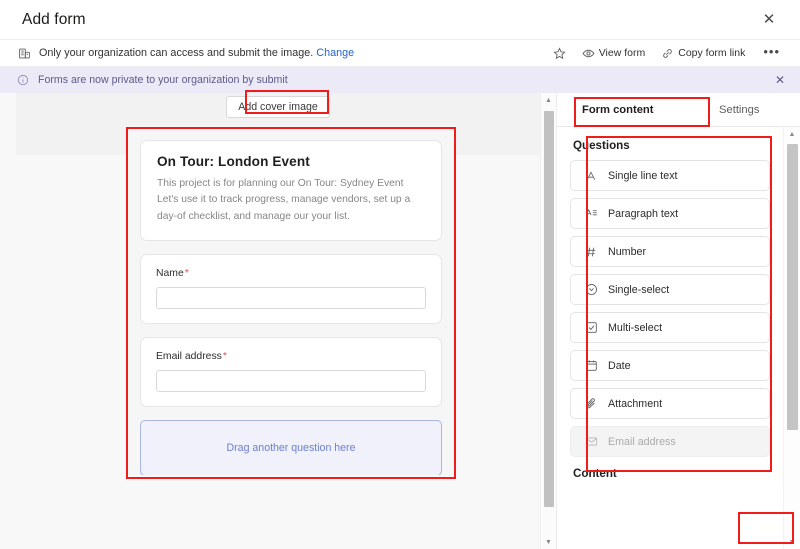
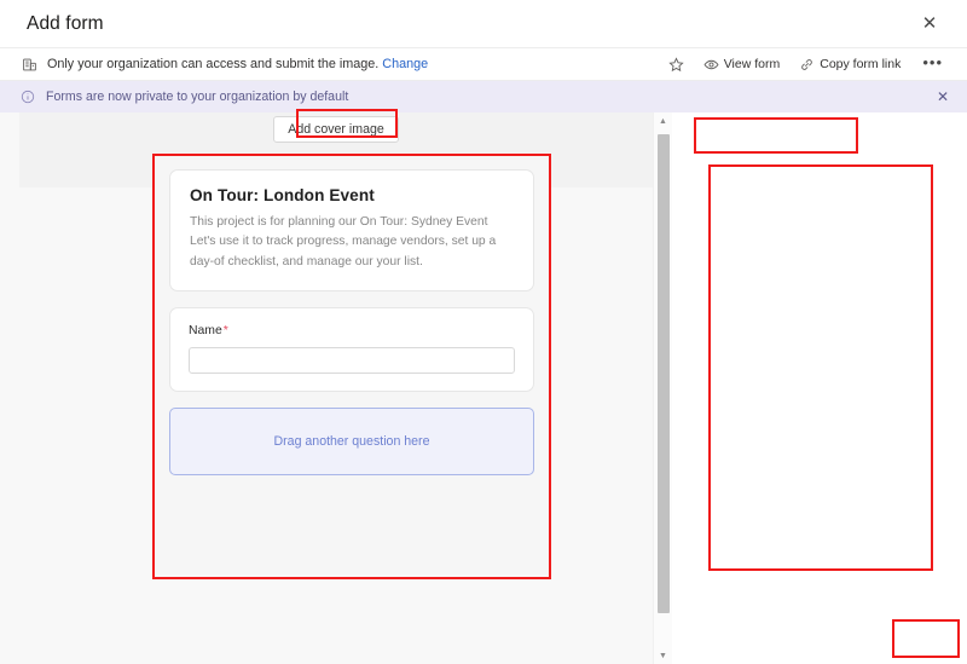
  Add form
  ✕
  Only your organization can access and submit the image.
  Change
  View form
  Copy form link
  •••
- Forms are now private to your organization by submit
+ Forms are now private to your organization by default
  ✕
  Add cover image
  On Tour: London Event
  This project is for planning our On Tour: Sydney Event Let's use it to track progress, manage vendors, set up a day-of checklist, and manage our your list.
  Name*
- Email address*
  Drag another question here
- Form content
- Settings
- Questions
- Single line text
- Paragraph text
- Number
- Single-select
- Multi-select
- Date
- Attachment
- Email address
- Content
